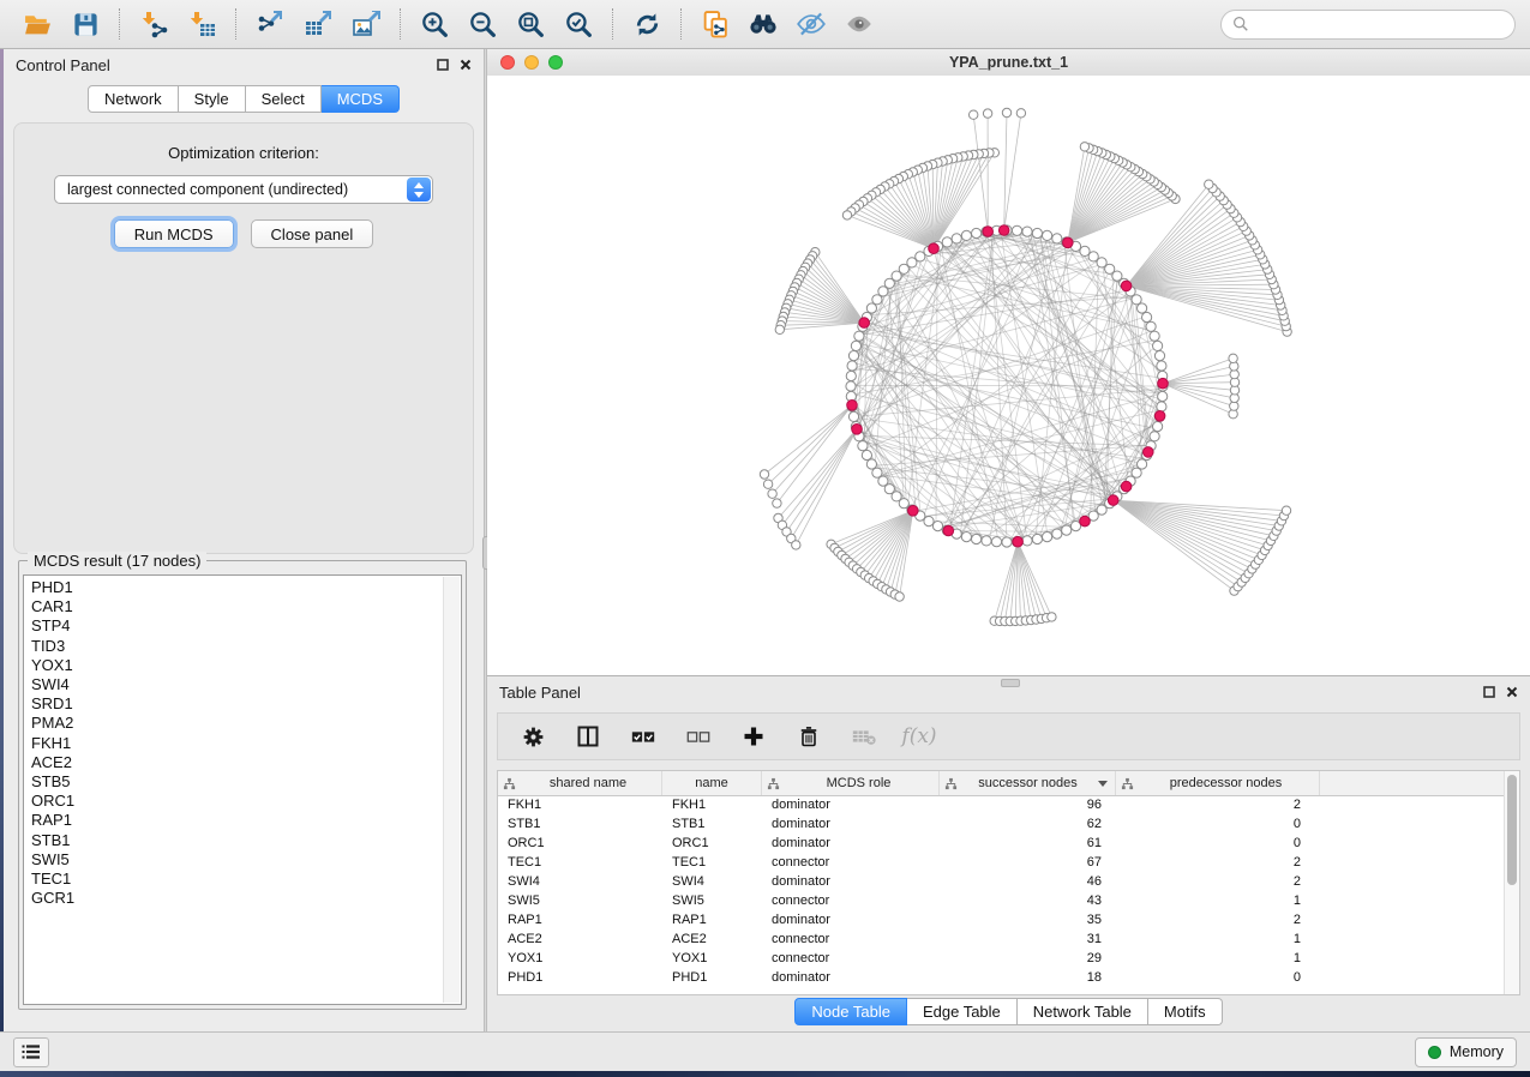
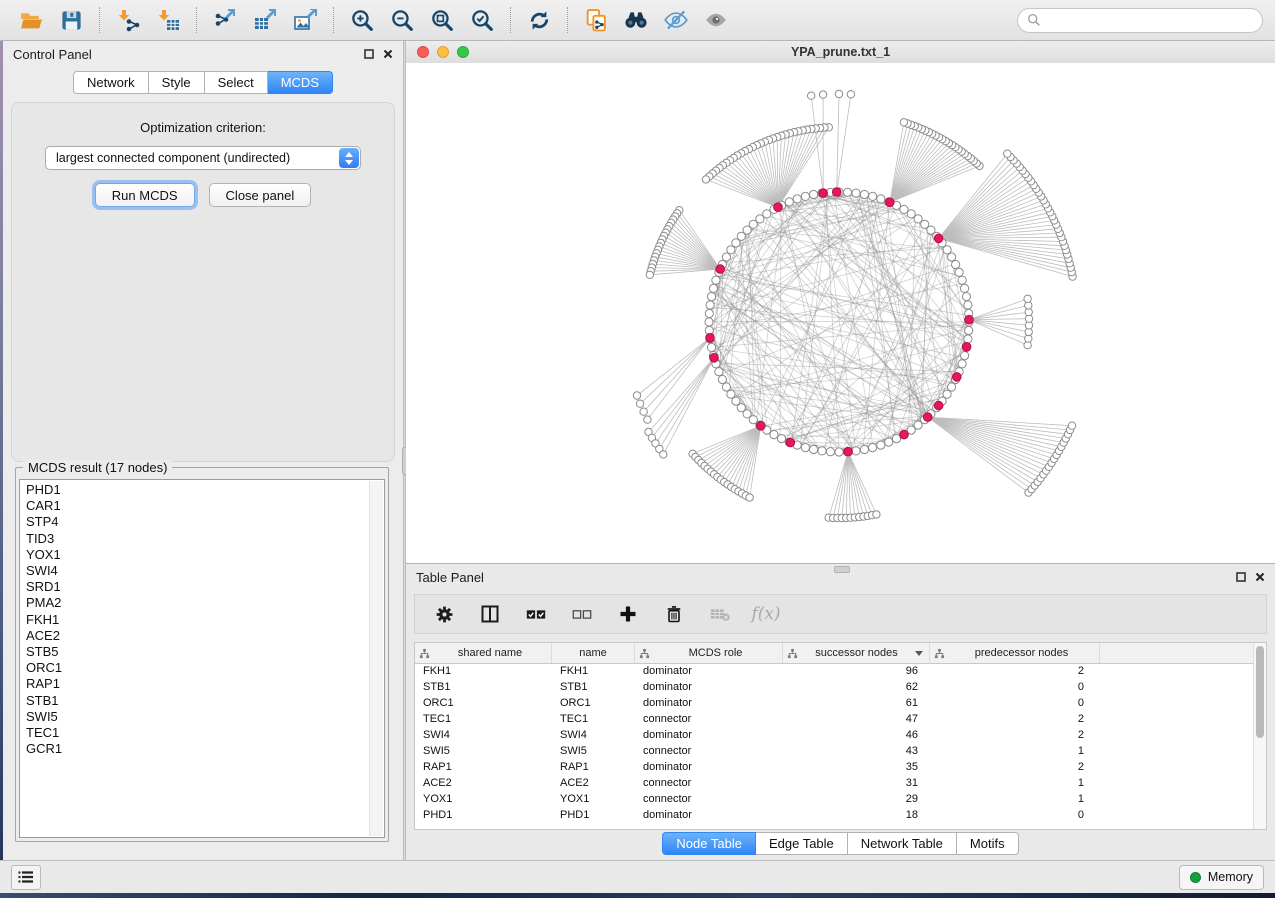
  Control Panel
  Network
  Style
  Select
  MCDS
  Optimization criterion:
  largest connected component (undirected)
  Run MCDS
  Close panel
  MCDS result (17 nodes)
  PHD1
  CAR1
  STP4
  TID3
  YOX1
  SWI4
  SRD1
  PMA2
  FKH1
  ACE2
  STB5
  ORC1
  RAP1
  STB1
  SWI5
  TEC1
  GCR1
  YPA_prune.txt_1
  Table Panel
  f(x)
  shared name
  name
  MCDS role
  successor nodes
  predecessor nodes
  FKH1
  FKH1
  dominator
  96
  2
  STB1
  STB1
  dominator
  62
  0
  ORC1
  ORC1
  dominator
  61
  0
  TEC1
  TEC1
  connector
- 67
+ 47
  2
  SWI4
  SWI4
  dominator
  46
  2
  SWI5
  SWI5
  connector
  43
  1
  RAP1
  RAP1
  dominator
  35
  2
  ACE2
  ACE2
  connector
  31
  1
  YOX1
  YOX1
  connector
  29
  1
  PHD1
  PHD1
  dominator
  18
  0
  Node Table
  Edge Table
  Network Table
  Motifs
  Memory
